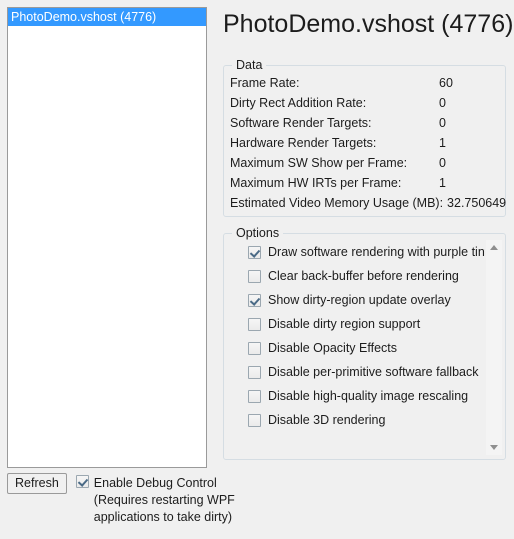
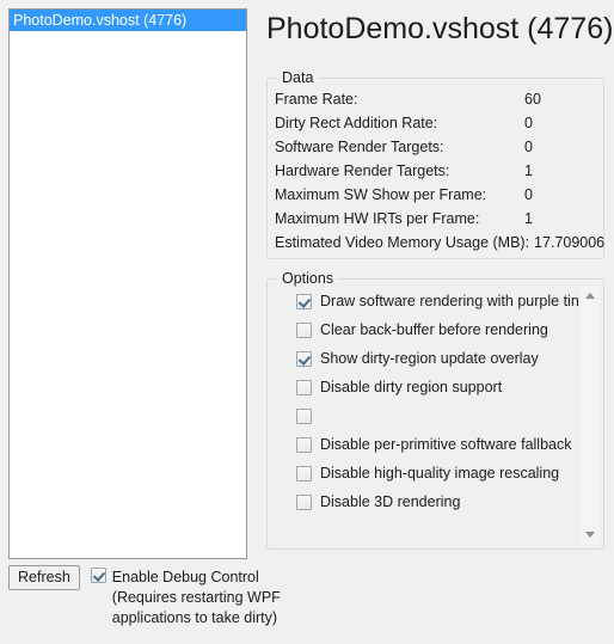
  PhotoDemo.vshost (4776)
  Refresh
  Enable Debug Control (Requires restarting WPF applications to take dirty)
  PhotoDemo.vshost (4776)
  Data
  Frame Rate:
  60
  Dirty Rect Addition Rate:
  0
  Software Render Targets:
  0
  Hardware Render Targets:
  1
  Maximum SW Show per Frame:
  0
  Maximum HW IRTs per Frame:
  1
- Estimated Video Memory Usage (MB): 32.750649
+ Estimated Video Memory Usage (MB): 17.709006
  Options
  Draw software rendering with purple tin
  Clear back-buffer before rendering
  Show dirty-region update overlay
  Disable dirty region support
- Disable Opacity Effects
  Disable per-primitive software fallback
  Disable high-quality image rescaling
  Disable 3D rendering
